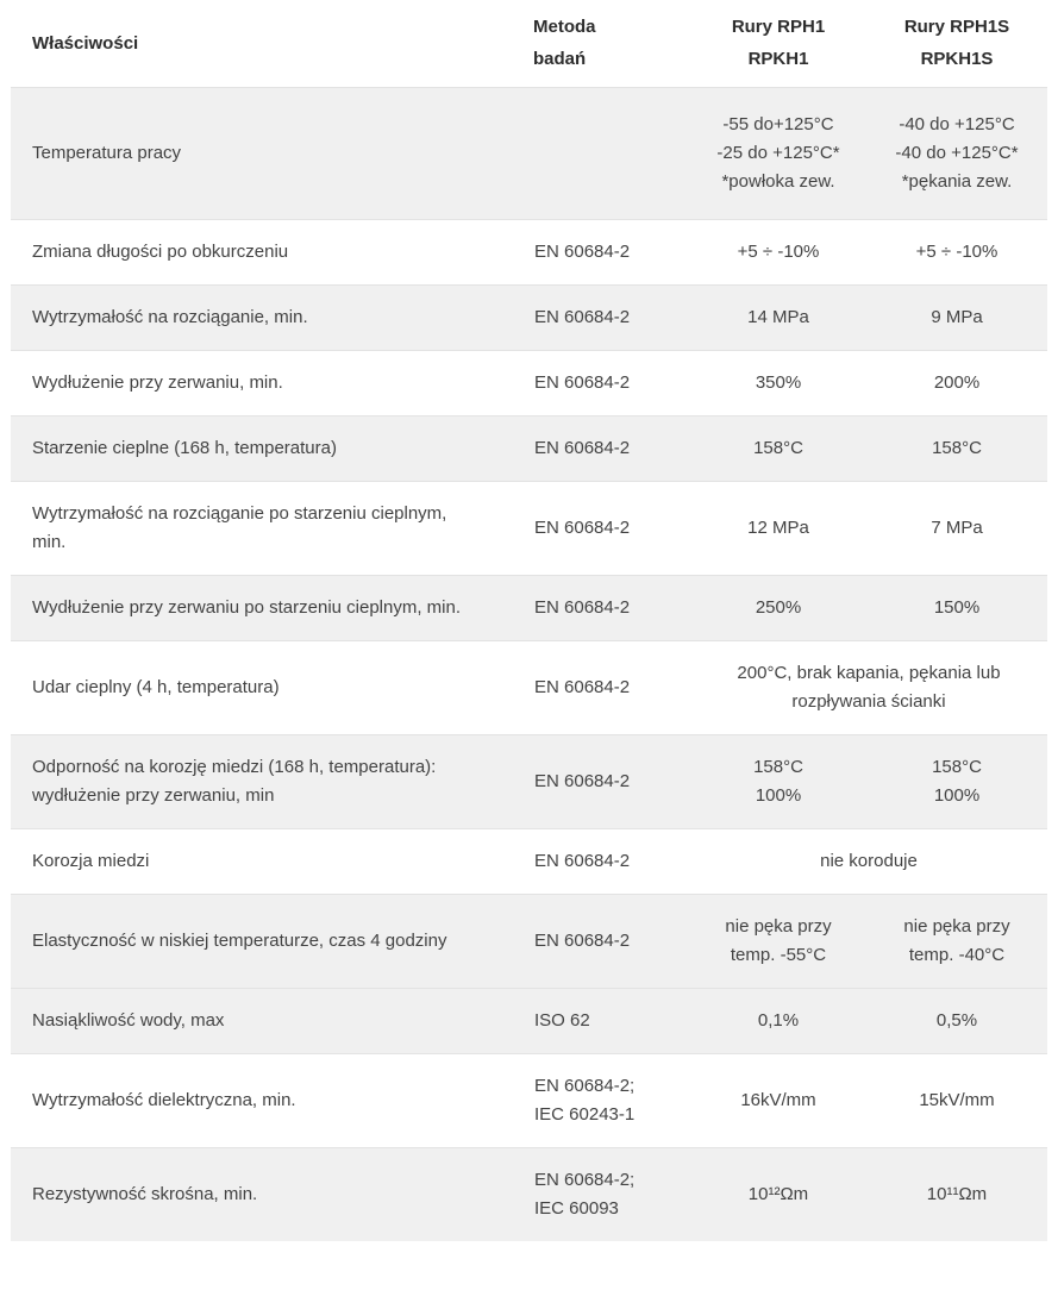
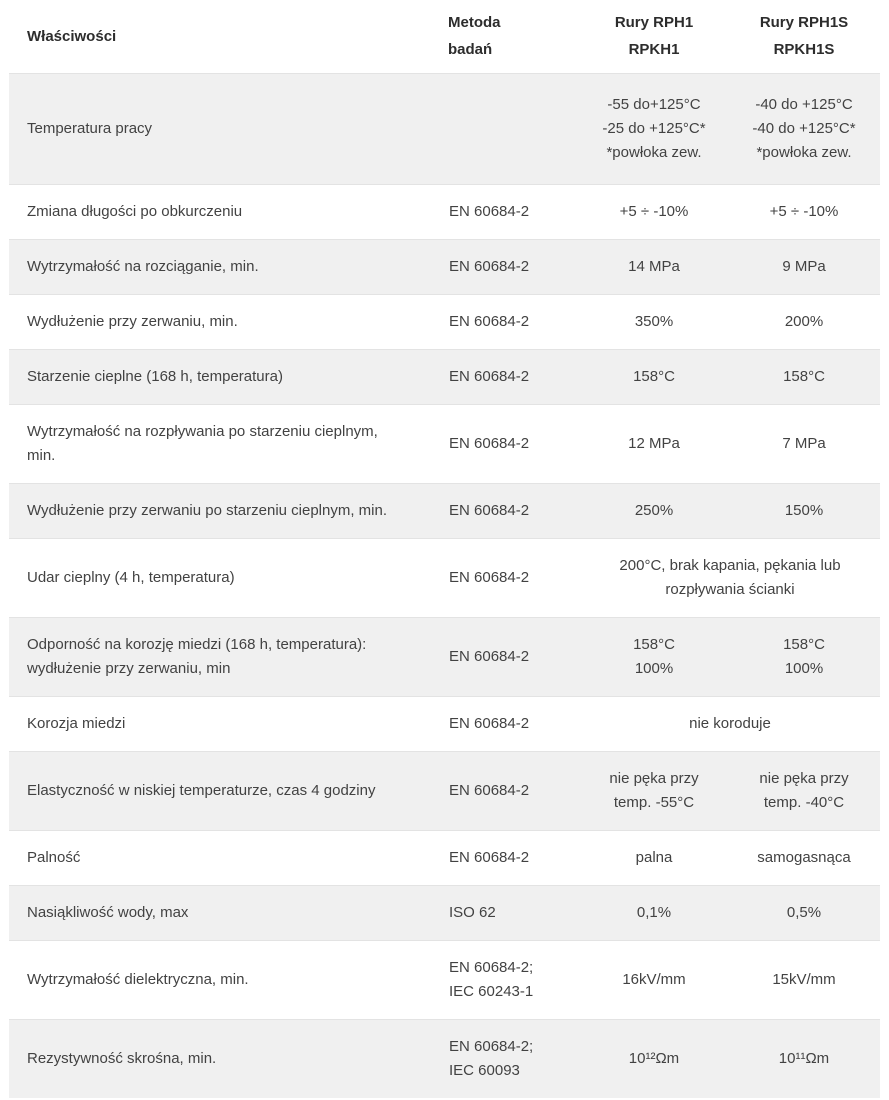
  Właściwości	Metoda badań	Rury RPH1 RPKH1	Rury RPH1S RPKH1S
- Temperatura pracy		-55 do+125°C -25 do +125°C* *powłoka zew.	-40 do +125°C -40 do +125°C* *pękania zew.
+ Temperatura pracy		-55 do+125°C -25 do +125°C* *powłoka zew.	-40 do +125°C -40 do +125°C* *powłoka zew.
  Zmiana długości po obkurczeniu	EN 60684-2	+5 ÷ -10%	+5 ÷ -10%
  Wytrzymałość na rozciąganie, min.	EN 60684-2	14 MPa	9 MPa
  Wydłużenie przy zerwaniu, min.	EN 60684-2	350%	200%
  Starzenie cieplne (168 h, temperatura)	EN 60684-2	158°C	158°C
- Wytrzymałość na rozciąganie po starzeniu cieplnym, min.	EN 60684-2	12 MPa	7 MPa
+ Wytrzymałość na rozpływania po starzeniu cieplnym, min.	EN 60684-2	12 MPa	7 MPa
  Wydłużenie przy zerwaniu po starzeniu cieplnym, min.	EN 60684-2	250%	150%
  Udar cieplny (4 h, temperatura)	EN 60684-2	200°C, brak kapania, pękania lub rozpływania ścianki
  Odporność na korozję miedzi (168 h, temperatura): wydłużenie przy zerwaniu, min	EN 60684-2	158°C 100%	158°C 100%
  Korozja miedzi	EN 60684-2	nie koroduje
  Elastyczność w niskiej temperaturze, czas 4 godziny	EN 60684-2	nie pęka przy temp. -55°C	nie pęka przy temp. -40°C
+ Palność	EN 60684-2	palna	samogasnąca
  Nasiąkliwość wody, max	ISO 62	0,1%	0,5%
  Wytrzymałość dielektryczna, min.	EN 60684-2; IEC 60243-1	16kV/mm	15kV/mm
  Rezystywność skrośna, min.	EN 60684-2; IEC 60093	10¹²Ωm	10¹¹Ωm
